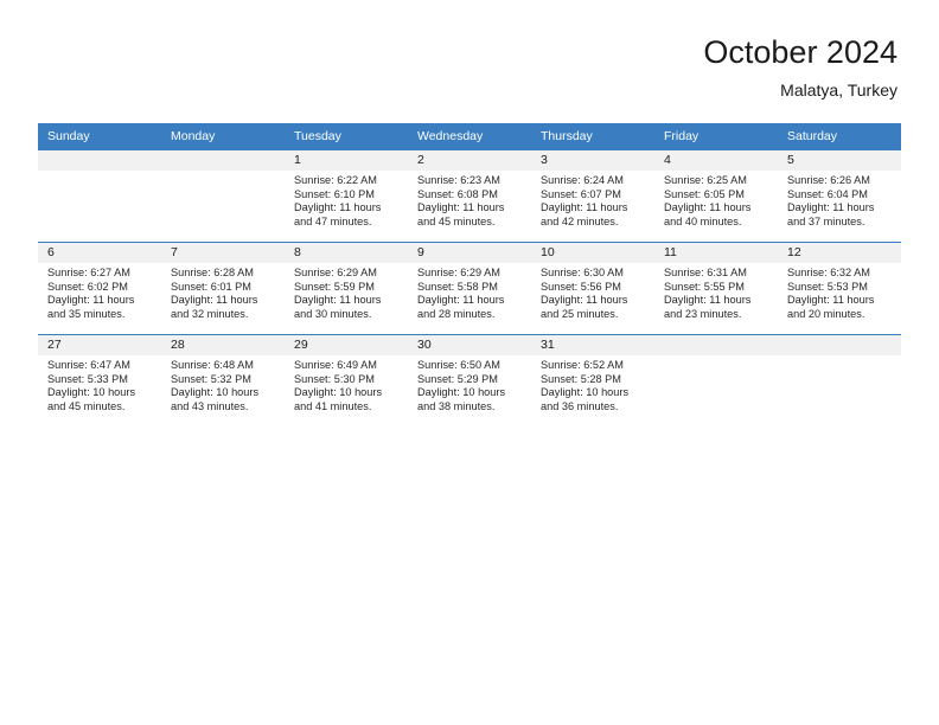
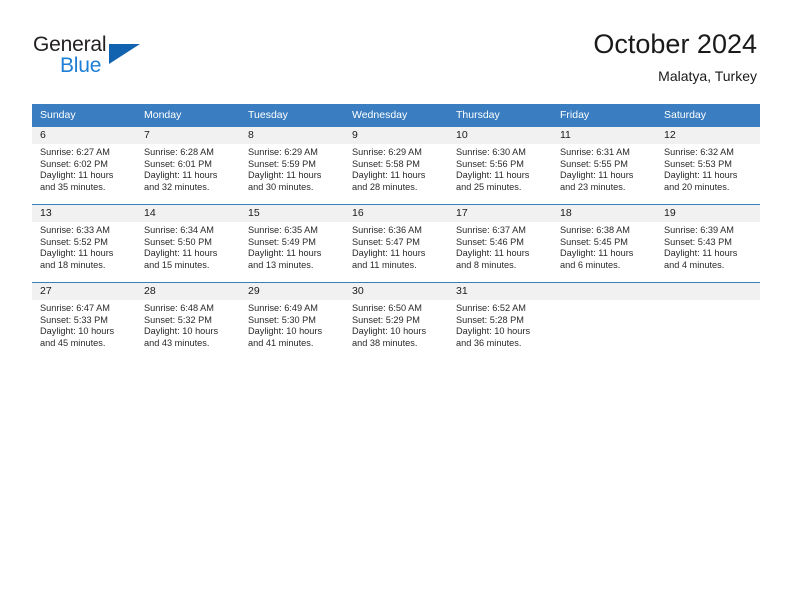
+ General
+ Blue
  October 2024
  Malatya, Turkey
  Sunday	Monday	Tuesday	Wednesday	Thursday	Friday	Saturday
- 		1Sunrise: 6:22 AMSunset: 6:10 PMDaylight: 11 hoursand 47 minutes.	2Sunrise: 6:23 AMSunset: 6:08 PMDaylight: 11 hoursand 45 minutes.	3Sunrise: 6:24 AMSunset: 6:07 PMDaylight: 11 hoursand 42 minutes.	4Sunrise: 6:25 AMSunset: 6:05 PMDaylight: 11 hoursand 40 minutes.	5Sunrise: 6:26 AMSunset: 6:04 PMDaylight: 11 hoursand 37 minutes.
  6Sunrise: 6:27 AMSunset: 6:02 PMDaylight: 11 hoursand 35 minutes.	7Sunrise: 6:28 AMSunset: 6:01 PMDaylight: 11 hoursand 32 minutes.	8Sunrise: 6:29 AMSunset: 5:59 PMDaylight: 11 hoursand 30 minutes.	9Sunrise: 6:29 AMSunset: 5:58 PMDaylight: 11 hoursand 28 minutes.	10Sunrise: 6:30 AMSunset: 5:56 PMDaylight: 11 hoursand 25 minutes.	11Sunrise: 6:31 AMSunset: 5:55 PMDaylight: 11 hoursand 23 minutes.	12Sunrise: 6:32 AMSunset: 5:53 PMDaylight: 11 hoursand 20 minutes.
+ 13Sunrise: 6:33 AMSunset: 5:52 PMDaylight: 11 hoursand 18 minutes.	14Sunrise: 6:34 AMSunset: 5:50 PMDaylight: 11 hoursand 15 minutes.	15Sunrise: 6:35 AMSunset: 5:49 PMDaylight: 11 hoursand 13 minutes.	16Sunrise: 6:36 AMSunset: 5:47 PMDaylight: 11 hoursand 11 minutes.	17Sunrise: 6:37 AMSunset: 5:46 PMDaylight: 11 hoursand 8 minutes.	18Sunrise: 6:38 AMSunset: 5:45 PMDaylight: 11 hoursand 6 minutes.	19Sunrise: 6:39 AMSunset: 5:43 PMDaylight: 11 hoursand 4 minutes.
  27Sunrise: 6:47 AMSunset: 5:33 PMDaylight: 10 hoursand 45 minutes.	28Sunrise: 6:48 AMSunset: 5:32 PMDaylight: 10 hoursand 43 minutes.	29Sunrise: 6:49 AMSunset: 5:30 PMDaylight: 10 hoursand 41 minutes.	30Sunrise: 6:50 AMSunset: 5:29 PMDaylight: 10 hoursand 38 minutes.	31Sunrise: 6:52 AMSunset: 5:28 PMDaylight: 10 hoursand 36 minutes.
